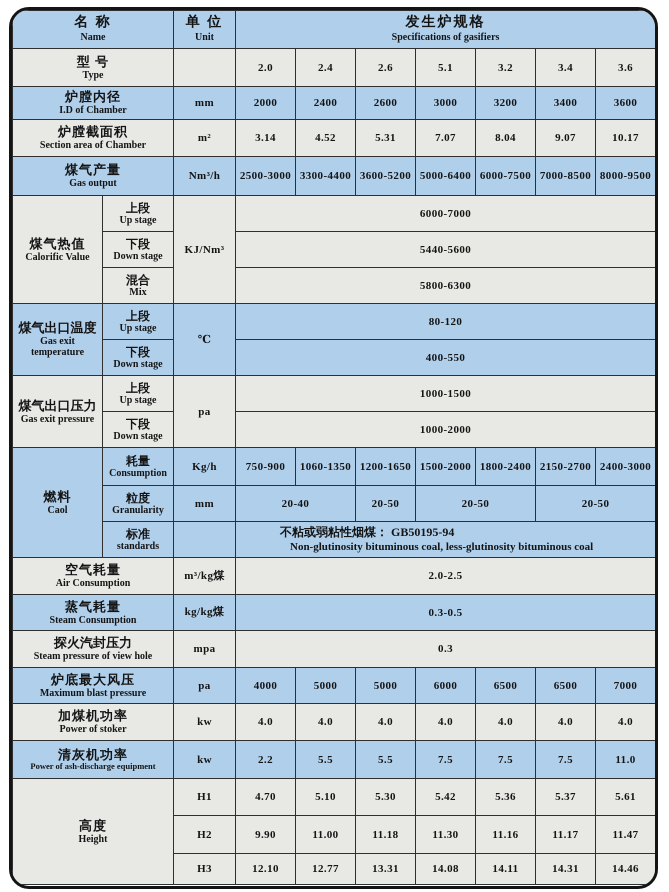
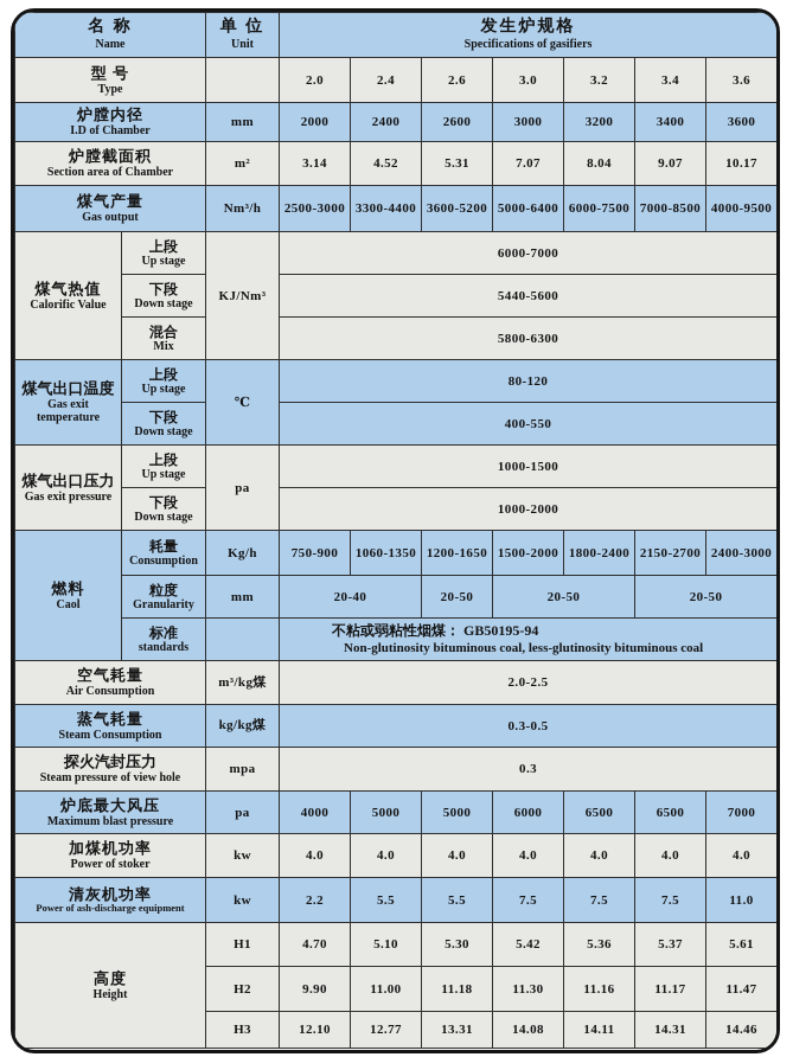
  名 称Name	单 位Unit	发生炉规格Specifications of gasifiers
- 型 号Type		2.0	2.4	2.6	5.1	3.2	3.4	3.6
+ 型 号Type		2.0	2.4	2.6	3.0	3.2	3.4	3.6
  炉膛内径I.D of Chamber	mm	2000	2400	2600	3000	3200	3400	3600
  炉膛截面积Section area of Chamber	m²	3.14	4.52	5.31	7.07	8.04	9.07	10.17
- 煤气产量Gas output	Nm³/h	2500-3000	3300-4400	3600-5200	5000-6400	6000-7500	7000-8500	8000-9500
+ 煤气产量Gas output	Nm³/h	2500-3000	3300-4400	3600-5200	5000-6400	6000-7500	7000-8500	4000-9500
  煤气热值Calorific Value	上段Up stage	KJ/Nm³	6000-7000
  下段Down stage	5440-5600
  混合Mix	5800-6300
  煤气出口温度Gas exit temperature	上段Up stage	℃	80-120
  下段Down stage	400-550
  煤气出口压力Gas exit pressure	上段Up stage	pa	1000-1500
  下段Down stage	1000-2000
  燃料Caol	耗量Consumption	Kg/h	750-900	1060-1350	1200-1650	1500-2000	1800-2400	2150-2700	2400-3000
  粒度Granularity	mm	20-40	20-50	20-50	20-50
  标准standards		不粘或弱粘性烟煤： GB50195-94Non-glutinosity bituminous coal, less-glutinosity bituminous coal
  空气耗量Air Consumption	m³/kg煤	2.0-2.5
  蒸气耗量Steam Consumption	kg/kg煤	0.3-0.5
  探火汽封压力Steam pressure of view hole	mpa	0.3
  炉底最大风压Maximum blast pressure	pa	4000	5000	5000	6000	6500	6500	7000
  加煤机功率Power of stoker	kw	4.0	4.0	4.0	4.0	4.0	4.0	4.0
  清灰机功率Power of ash-discharge equipment	kw	2.2	5.5	5.5	7.5	7.5	7.5	11.0
  高度Height	H1	4.70	5.10	5.30	5.42	5.36	5.37	5.61
  H2	9.90	11.00	11.18	11.30	11.16	11.17	11.47
  H3	12.10	12.77	13.31	14.08	14.11	14.31	14.46
